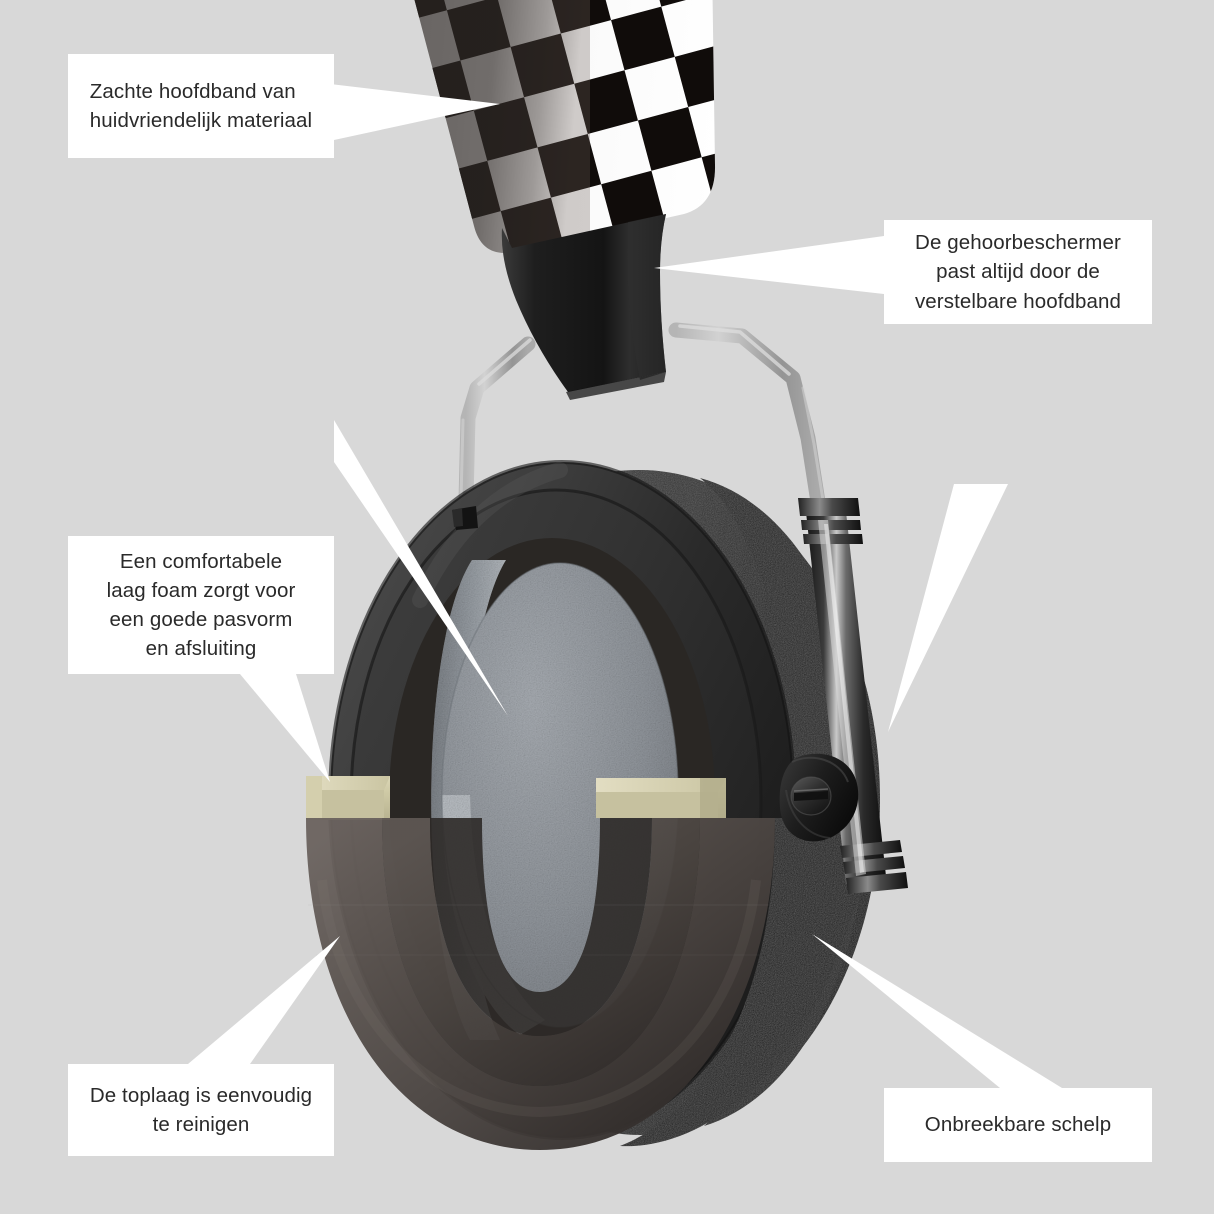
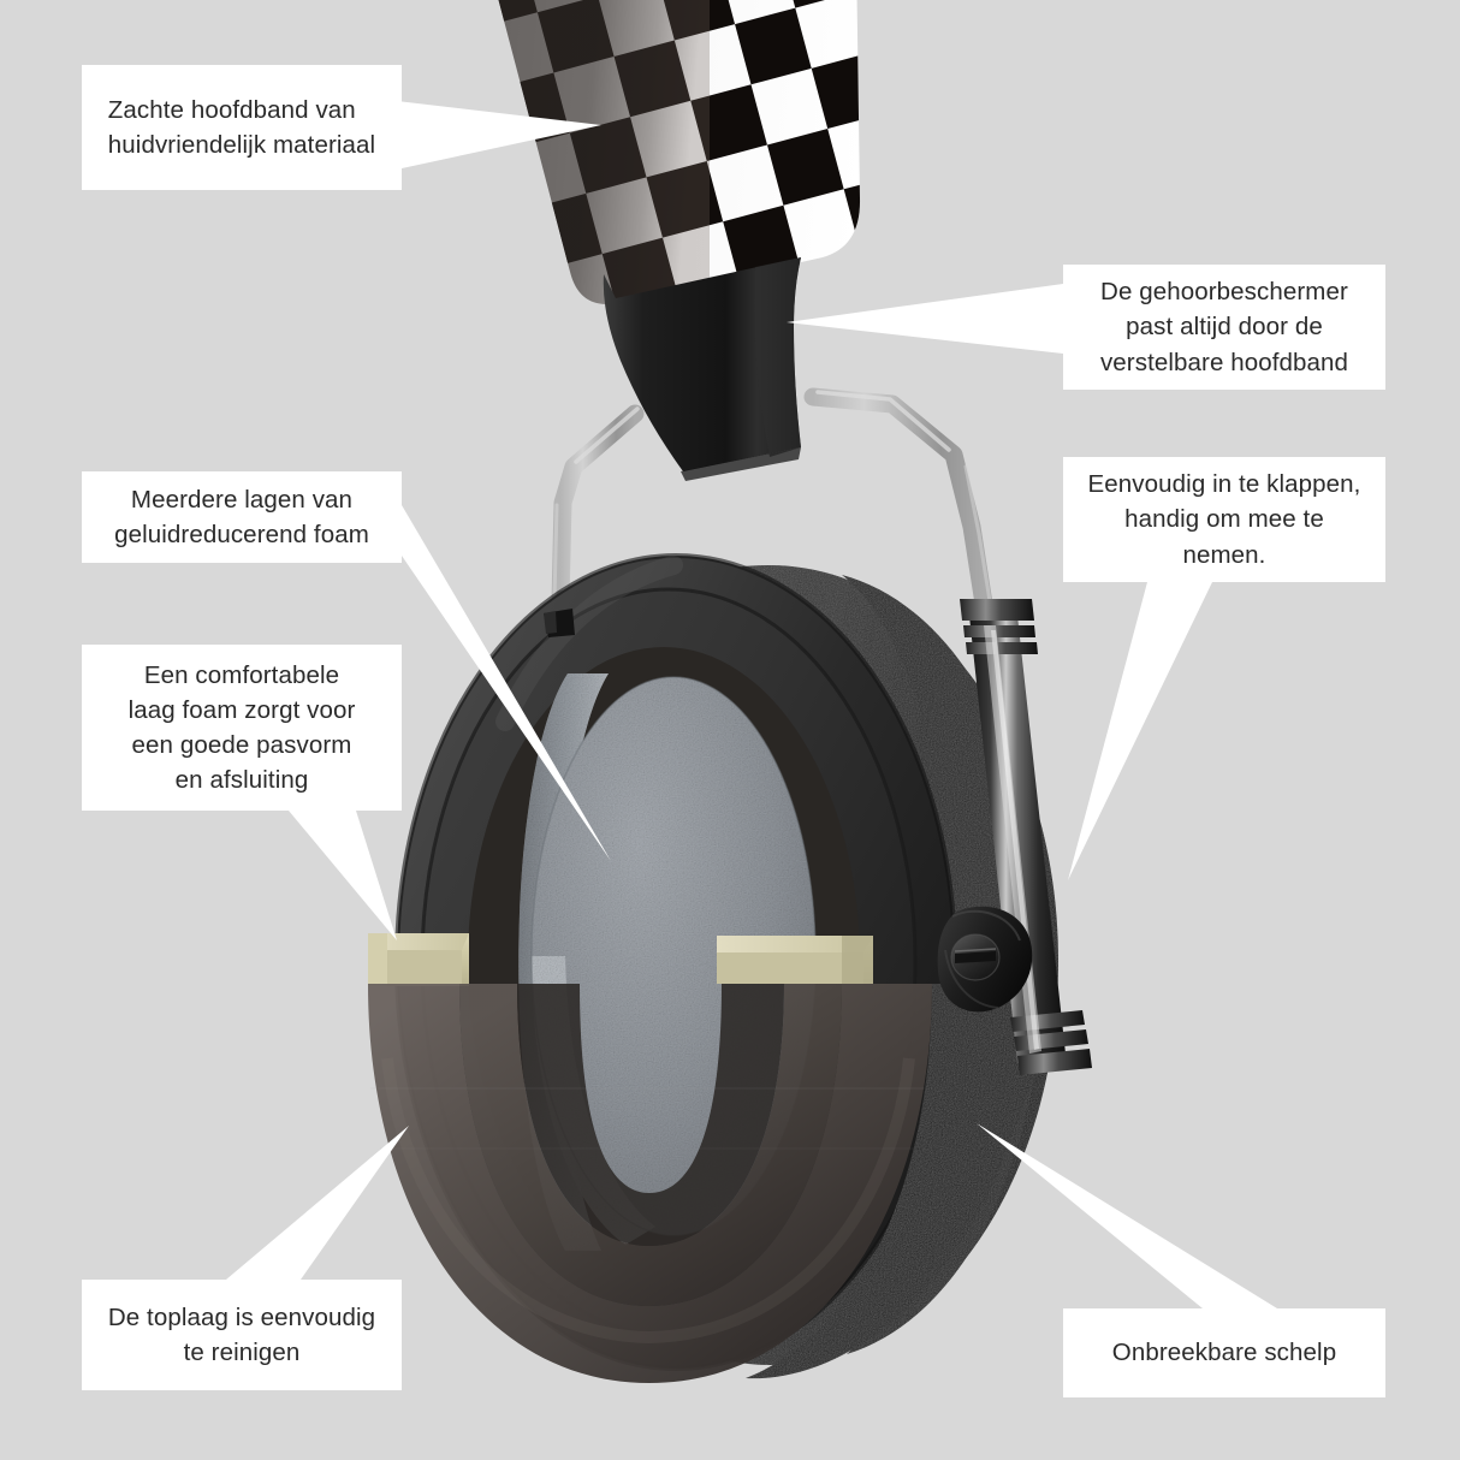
  Zachte hoofdband van
  huidvriendelijk materiaal
  De gehoorbeschermer
  past altijd door de
  verstelbare hoofdband
+ Eenvoudig in te klappen,
+ handig om mee te
+ nemen.
+ Meerdere lagen van
+ geluidreducerend foam
  Een comfortabele
  laag foam zorgt voor
  een goede pasvorm
  en afsluiting
  De toplaag is eenvoudig
  te reinigen
  Onbreekbare schelp
